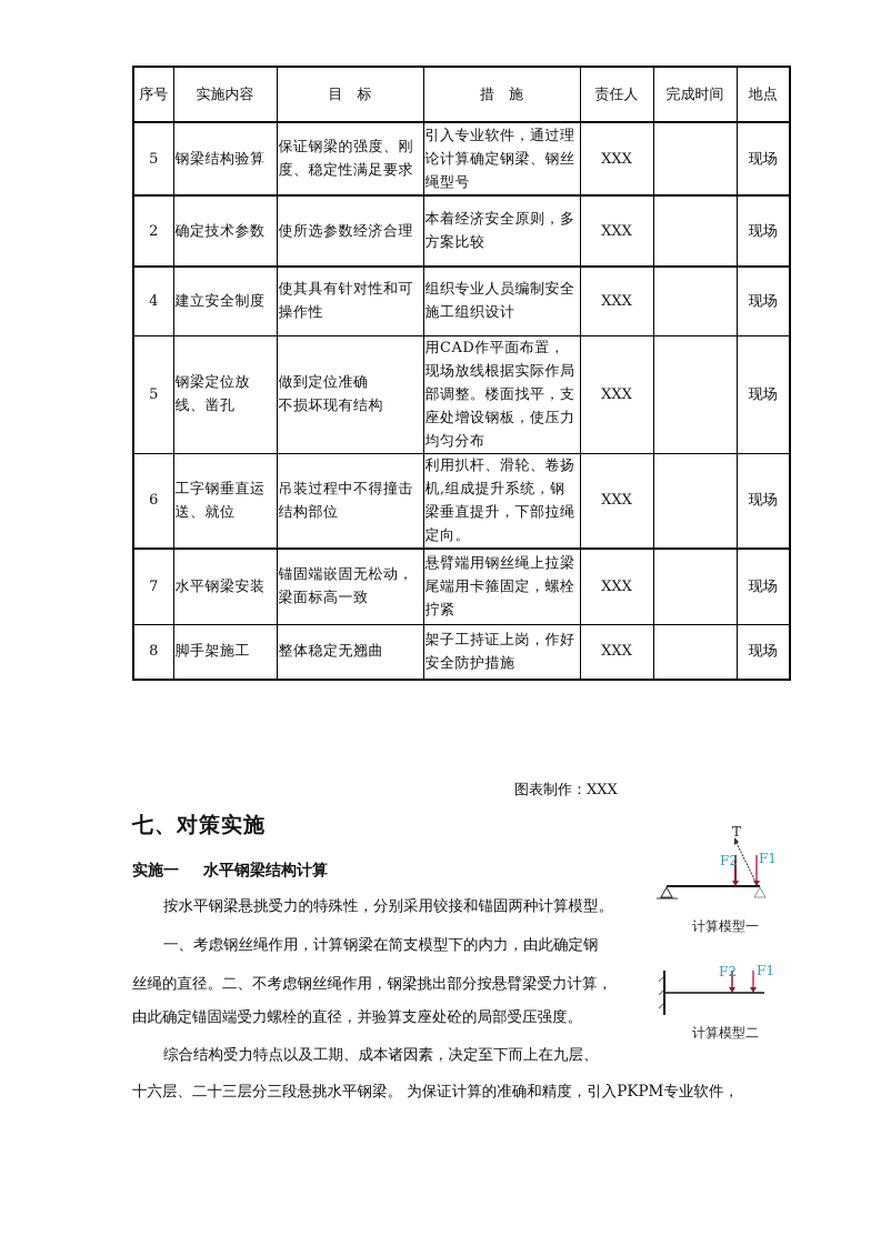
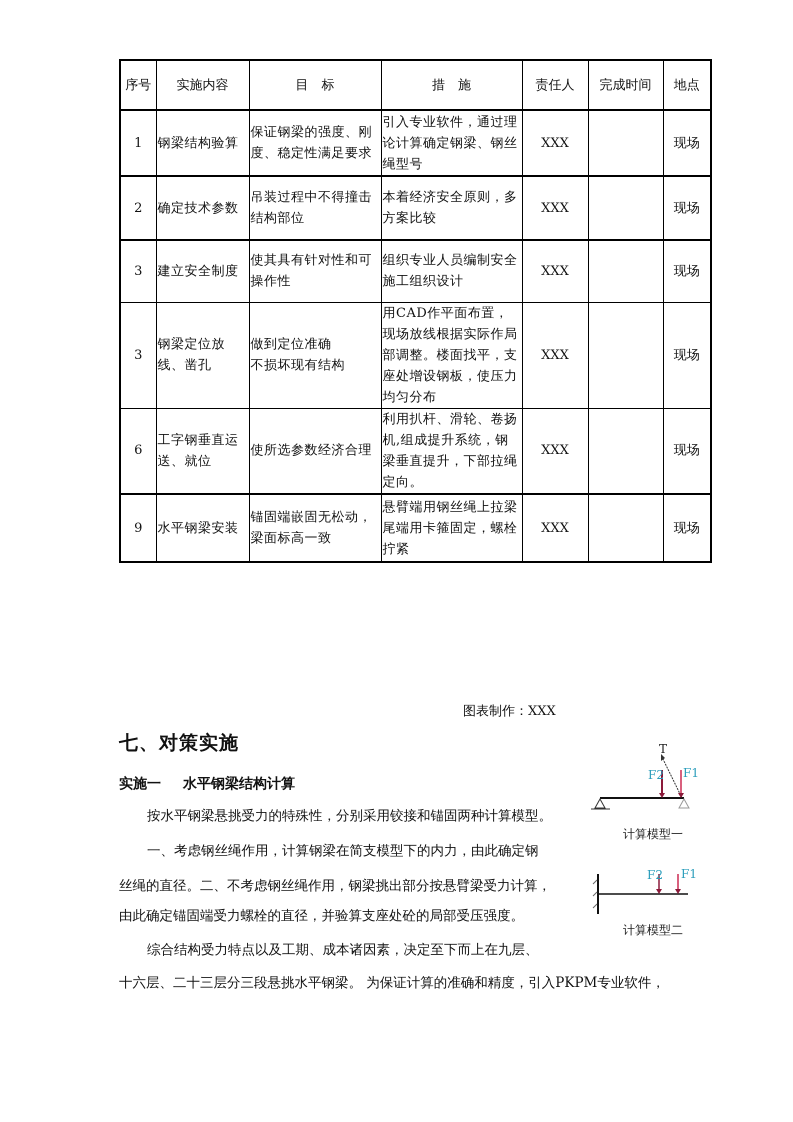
  序号	实施内容	目 标	措 施	责任人	完成时间	地点
- 5	钢梁结构验算	保证钢梁的强度、刚度、稳定性满足要求	引入专业软件，通过理论计算确定钢梁、钢丝绳型号	XXX		现场
+ 1	钢梁结构验算	保证钢梁的强度、刚度、稳定性满足要求	引入专业软件，通过理论计算确定钢梁、钢丝绳型号	XXX		现场
- 2	确定技术参数	使所选参数经济合理	本着经济安全原则，多方案比较	XXX		现场
+ 2	确定技术参数	吊装过程中不得撞击结构部位	本着经济安全原则，多方案比较	XXX		现场
- 4	建立安全制度	使其具有针对性和可操作性	组织专业人员编制安全施工组织设计	XXX		现场
+ 3	建立安全制度	使其具有针对性和可操作性	组织专业人员编制安全施工组织设计	XXX		现场
- 5	钢梁定位放线、凿孔	做到定位准确 不损坏现有结构	用CAD作平面布置，现场放线根据实际作局部调整。楼面找平，支座处增设钢板，使压力均匀分布	XXX		现场
+ 3	钢梁定位放线、凿孔	做到定位准确 不损坏现有结构	用CAD作平面布置，现场放线根据实际作局部调整。楼面找平，支座处增设钢板，使压力均匀分布	XXX		现场
- 6	工字钢垂直运送、就位	吊装过程中不得撞击结构部位	利用扒杆、滑轮、卷扬机,组成提升系统，钢梁垂直提升，下部拉绳定向。	XXX		现场
+ 6	工字钢垂直运送、就位	使所选参数经济合理	利用扒杆、滑轮、卷扬机,组成提升系统，钢梁垂直提升，下部拉绳定向。	XXX		现场
- 7	水平钢梁安装	锚固端嵌固无松动，梁面标高一致	悬臂端用钢丝绳上拉梁尾端用卡箍固定，螺栓拧紧	XXX		现场
+ 9	水平钢梁安装	锚固端嵌固无松动，梁面标高一致	悬臂端用钢丝绳上拉梁尾端用卡箍固定，螺栓拧紧	XXX		现场
- 8	脚手架施工	整体稳定无翘曲	架子工持证上岗，作好安全防护措施	XXX		现场
  图表制作：XXX
  七、对策实施
  实施一 水平钢梁结构计算
  按水平钢梁悬挑受力的特殊性，分别采用铰接和锚固两种计算模型。
  一、考虑钢丝绳作用，计算钢梁在简支模型下的内力，由此确定钢
  丝绳的直径。二、不考虑钢丝绳作用，钢梁挑出部分按悬臂梁受力计算，
  由此确定锚固端受力螺栓的直径，并验算支座处砼的局部受压强度。
  综合结构受力特点以及工期、成本诸因素，决定至下而上在九层、
  十六层、二十三层分三段悬挑水平钢梁。 为保证计算的准确和精度，引入PKPM专业软件，
  T
  F2
  F1
  计算模型一
  F2
  F1
  计算模型二
